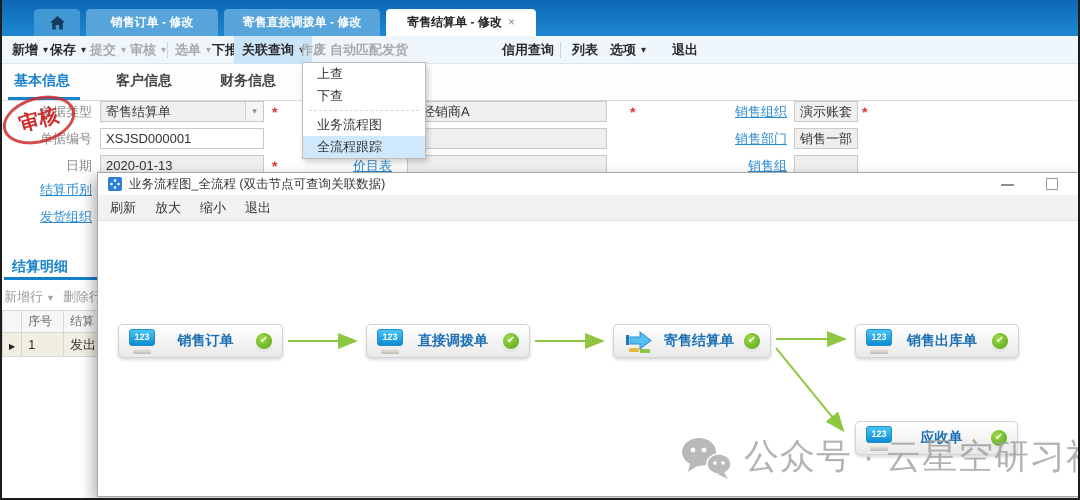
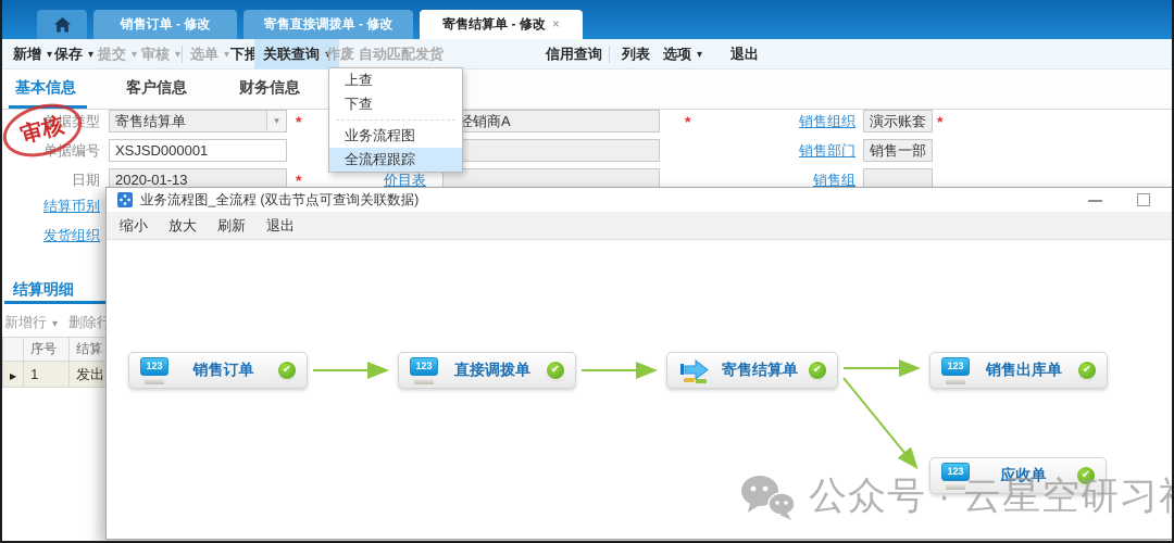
  销售订单 - 修改
  寄售直接调拨单 - 修改
  寄售结算单 - 修改 ×
  新增
  保存
  提交
  审核
  选单
  下推
  关联查询
  作废
  自动匹配发货
  信用查询
  列表
  选项
  退出
  基本信息
  客户信息
  财务信息
  单据类型
  寄售结算单
  ▾
  *
  单据编号
  XSJSD000001
  日期
  2020-01-13
  *
  经销商A
  *
  价目表
  销售组织
  演示账套
  *
  销售部门
  销售一部
  销售组
  结算币别
  发货组织
  结算明细
  新增行 删除行
  	序号	结算
  ▶	1	发出
  上查
  下查
  业务流程图
  全流程跟踪
  业务流程图_全流程 (双击节点可查询关联数据)
- 刷新
+ 缩小
  放大
- 缩小
+ 刷新
  退出
  123
  销售订单
  123
  直接调拨单
  寄售结算单
  123
  销售出库单
  123
  应收单
  公众号 · 云星空研习
